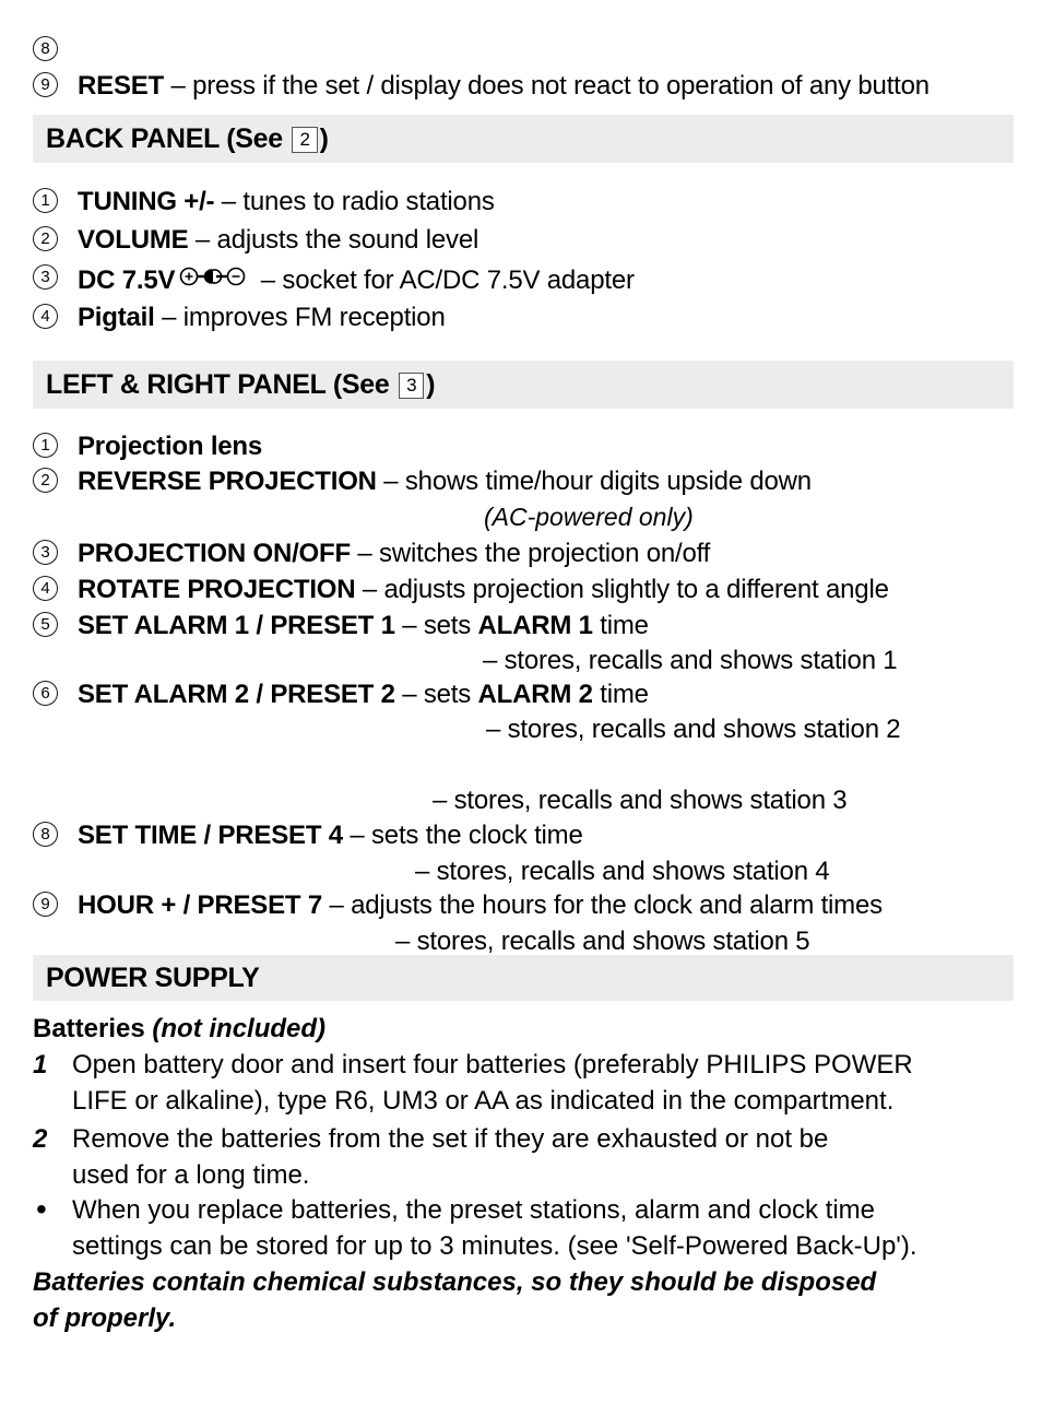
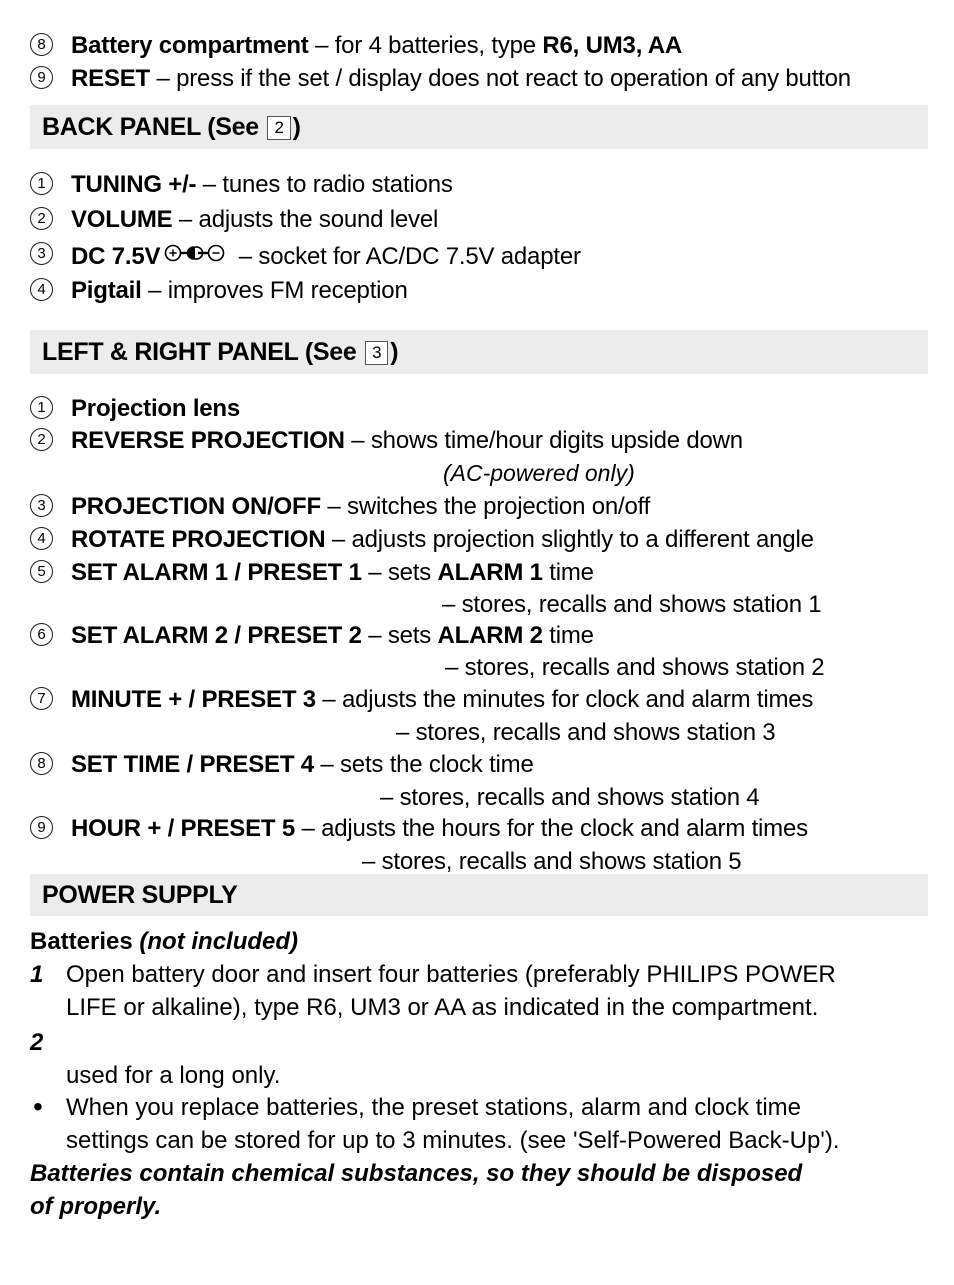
  8
+ Battery compartment – for 4 batteries, type R6, UM3, AA
  9
  RESET – press if the set / display does not react to operation of any button
  BACK PANEL (See 2 )
  1
  TUNING +/- – tunes to radio stations
  2
  VOLUME – adjusts the sound level
  3
  DC 7.5V – socket for AC/DC 7.5V adapter
  4
  Pigtail – improves FM reception
  LEFT & RIGHT PANEL (See 3 )
  1
  Projection lens
  2
  REVERSE PROJECTION – shows time/hour digits upside down
  (AC-powered only)
  3
  PROJECTION ON/OFF – switches the projection on/off
  4
  ROTATE PROJECTION – adjusts projection slightly to a different angle
  5
  SET ALARM 1 / PRESET 1 – sets ALARM 1 time
  – stores, recalls and shows station 1
  6
  SET ALARM 2 / PRESET 2 – sets ALARM 2 time
  – stores, recalls and shows station 2
+ 7
+ MINUTE + / PRESET 3 – adjusts the minutes for clock and alarm times
  – stores, recalls and shows station 3
  8
  SET TIME / PRESET 4 – sets the clock time
  – stores, recalls and shows station 4
  9
- HOUR + / PRESET 7 – adjusts the hours for the clock and alarm times
+ HOUR + / PRESET 5 – adjusts the hours for the clock and alarm times
  – stores, recalls and shows station 5
  POWER SUPPLY
  Batteries (not included)
  1
  Open battery door and insert four batteries (preferably PHILIPS POWER
  LIFE or alkaline), type R6, UM3 or AA as indicated in the compartment.
  2
- Remove the batteries from the set if they are exhausted or not be
- used for a long time.
+ used for a long only.
  •
  When you replace batteries, the preset stations, alarm and clock time
  settings can be stored for up to 3 minutes. (see 'Self-Powered Back-Up').
  Batteries contain chemical substances, so they should be disposed
  of properly.
